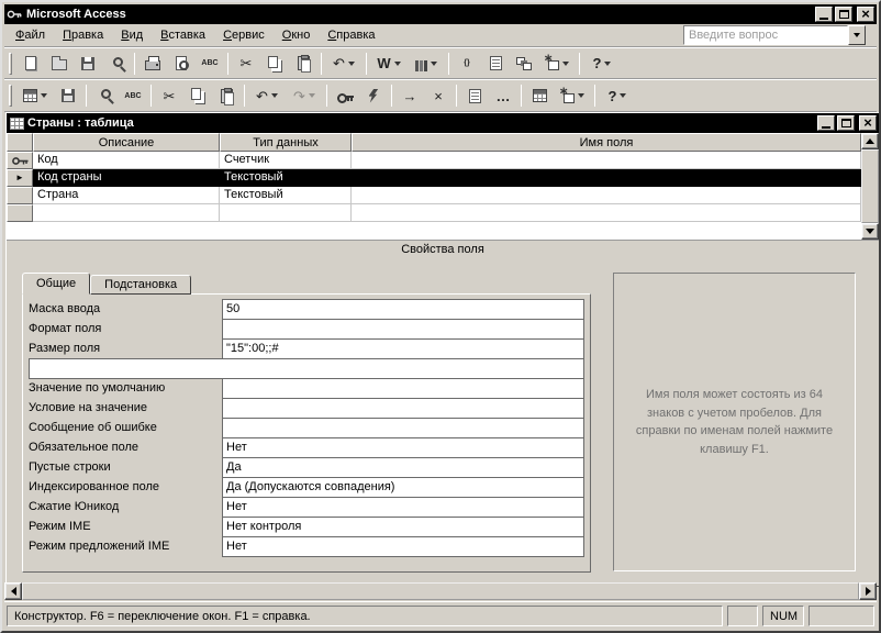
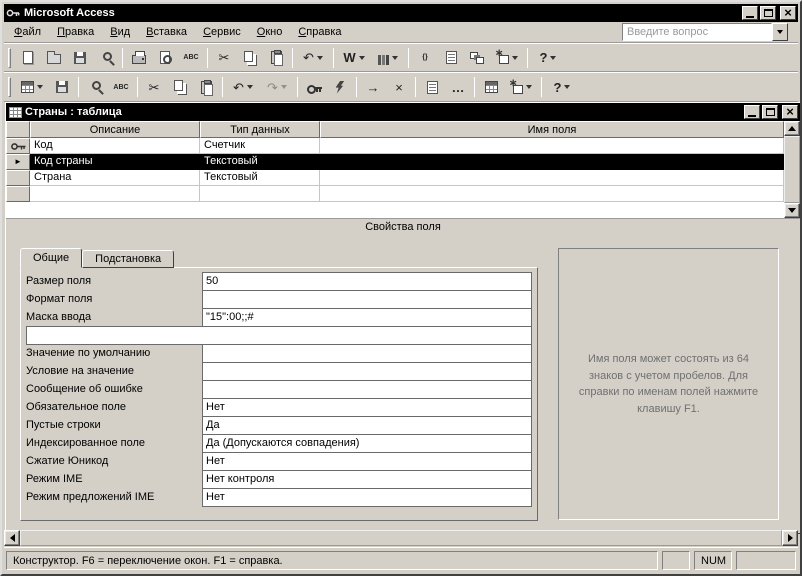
  Microsoft Access
  ×
  Файл
  Правка
  Вид
  Вставка
  Сервис
  Окно
  Справка
  Введите вопрос
  ✂
  ↶
  W
  ?
  ✂
  ↶
  ↷
  →
  ×
  …
  ?
  Страны : таблица
  ×
  Описание
  Тип данных
  Имя поля
  Код
  Счетчик
  ►
  Код страны
  Текстовый
  Страна
  Текстовый
  Свойства поля
  Общие
  Подстановка
- Маска ввода
+ Размер поля
  50
  Формат поля
- Размер поля
+ Маска ввода
  "15":00;;#
  Значение по умолчанию
  Условие на значение
  Сообщение об ошибке
  Обязательное поле
  Нет
  Пустые строки
  Да
  Индексированное поле
  Да (Допускаются совпадения)
  Сжатие Юникод
  Нет
  Режим IME
  Нет контроля
  Режим предложений IME
  Нет
  Имя поля может состоять из 64 знаков с учетом пробелов. Для справки по именам полей нажмите клавишу F1.
  Конструктор. F6 = переключение окон. F1 = справка.
  NUM
